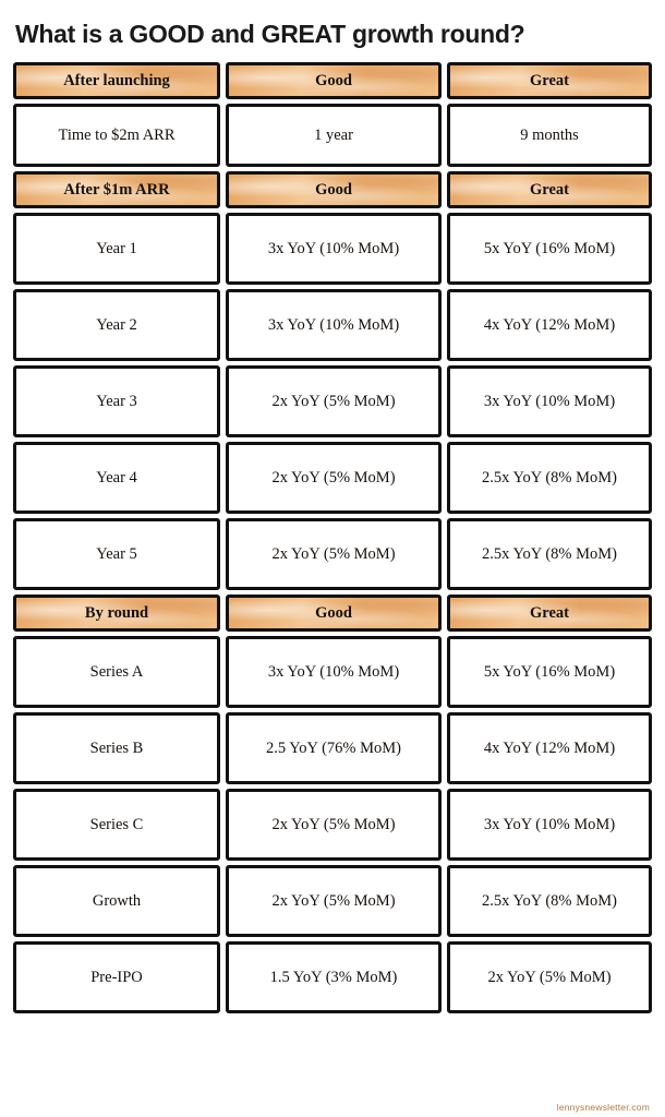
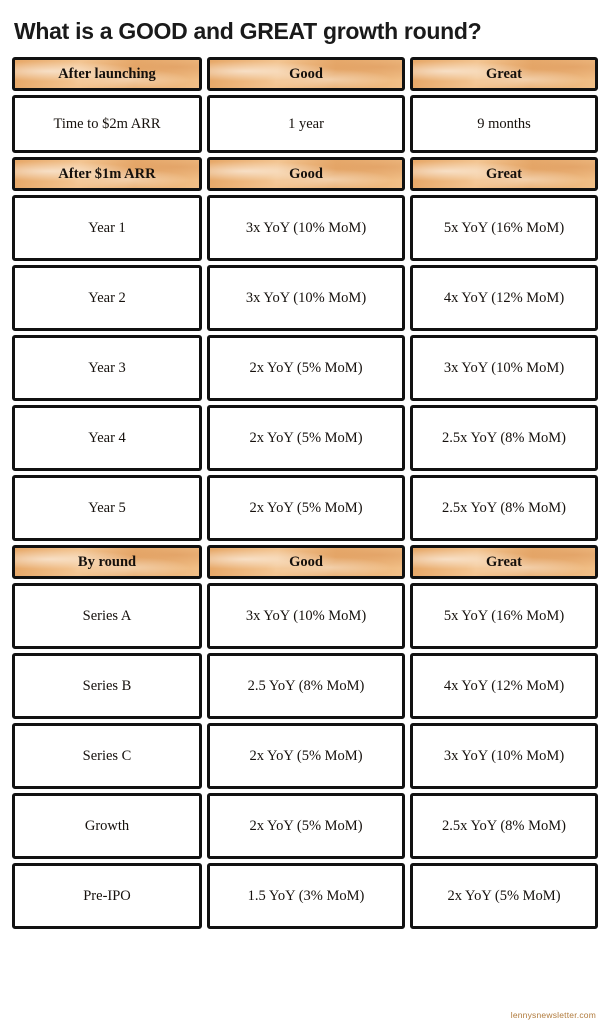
  What is a GOOD and GREAT growth round?
  After launching
  Good
  Great
  Time to $2m ARR
  1 year
  9 months
  After $1m ARR
  Good
  Great
  Year 1
  3x YoY (10% MoM)
  5x YoY (16% MoM)
  Year 2
  3x YoY (10% MoM)
  4x YoY (12% MoM)
  Year 3
  2x YoY (5% MoM)
  3x YoY (10% MoM)
  Year 4
  2x YoY (5% MoM)
  2.5x YoY (8% MoM)
  Year 5
  2x YoY (5% MoM)
  2.5x YoY (8% MoM)
  By round
  Good
  Great
  Series A
  3x YoY (10% MoM)
  5x YoY (16% MoM)
  Series B
- 2.5 YoY (76% MoM)
+ 2.5 YoY (8% MoM)
  4x YoY (12% MoM)
  Series C
  2x YoY (5% MoM)
  3x YoY (10% MoM)
  Growth
  2x YoY (5% MoM)
  2.5x YoY (8% MoM)
  Pre-IPO
  1.5 YoY (3% MoM)
  2x YoY (5% MoM)
  lennysnewsletter.com
